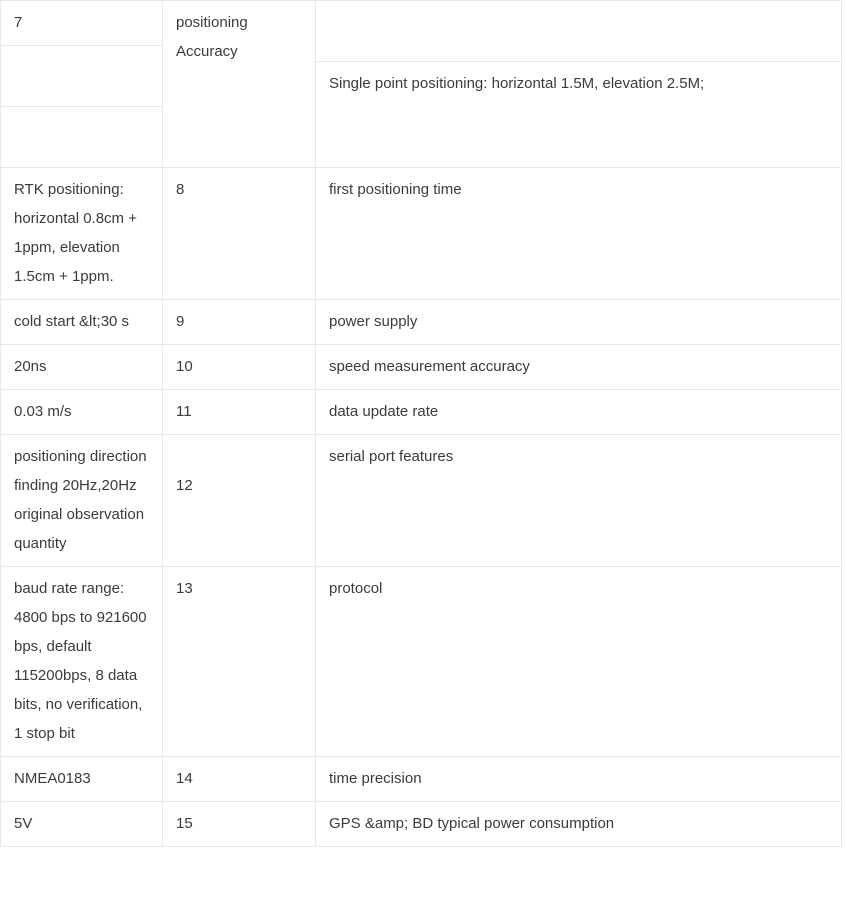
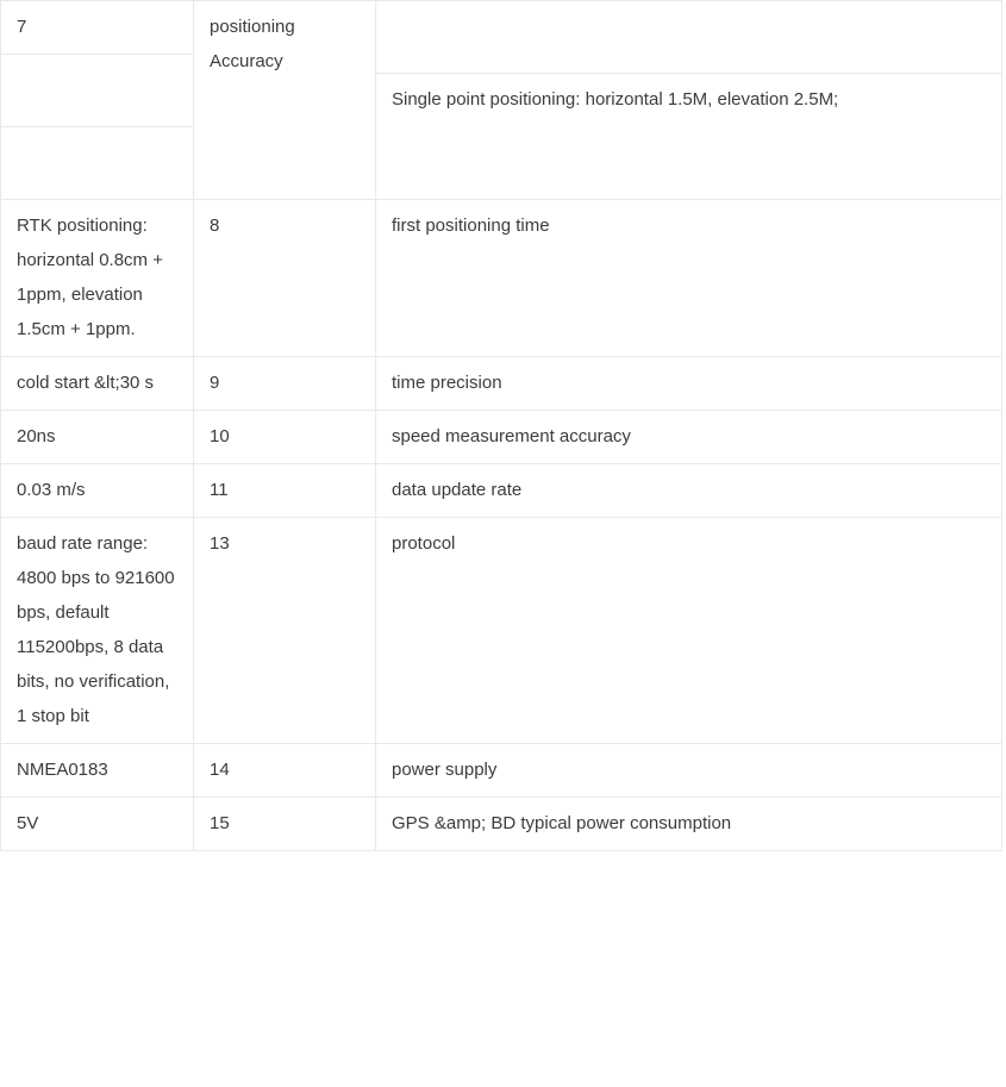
  7
  	positioning Accuracy
  Single point positioning: horizontal 1.5M, elevation 2.5M;
  RTK positioning: horizontal 0.8cm + 1ppm, elevation 1.5cm + 1ppm.	8	first positioning time
- cold start &lt;30 s	9	power supply
+ cold start &lt;30 s	9	time precision
  20ns	10	speed measurement accuracy
  0.03 m/s	11	data update rate
- positioning direction finding 20Hz,20Hz original observation quantity
- 12
- 		serial port features
  baud rate range: 4800 bps to 921600 bps, default 115200bps, 8 data bits, no verification, 1 stop bit	13	protocol
- NMEA0183	14	time precision
+ NMEA0183	14	power supply
  5V	15	GPS &amp; BD typical power consumption
